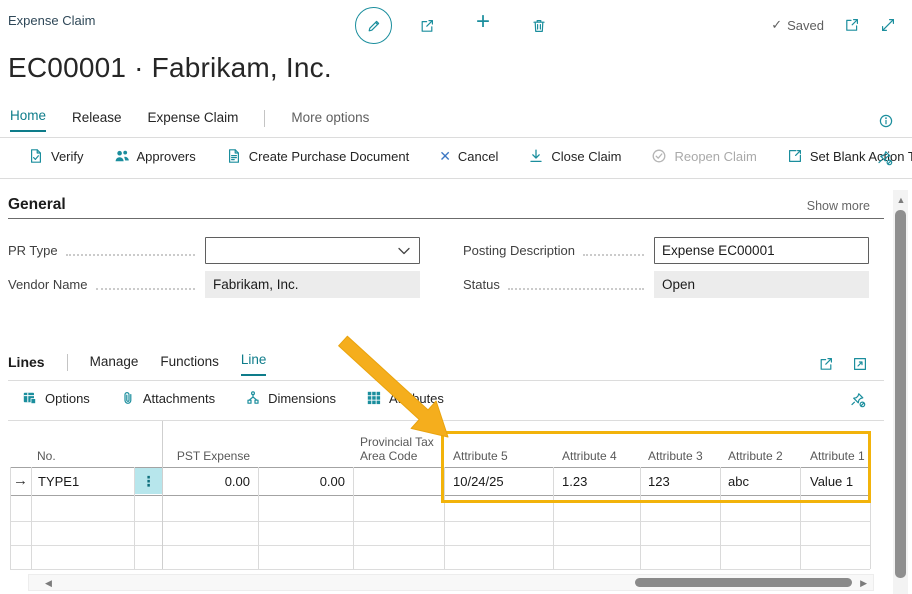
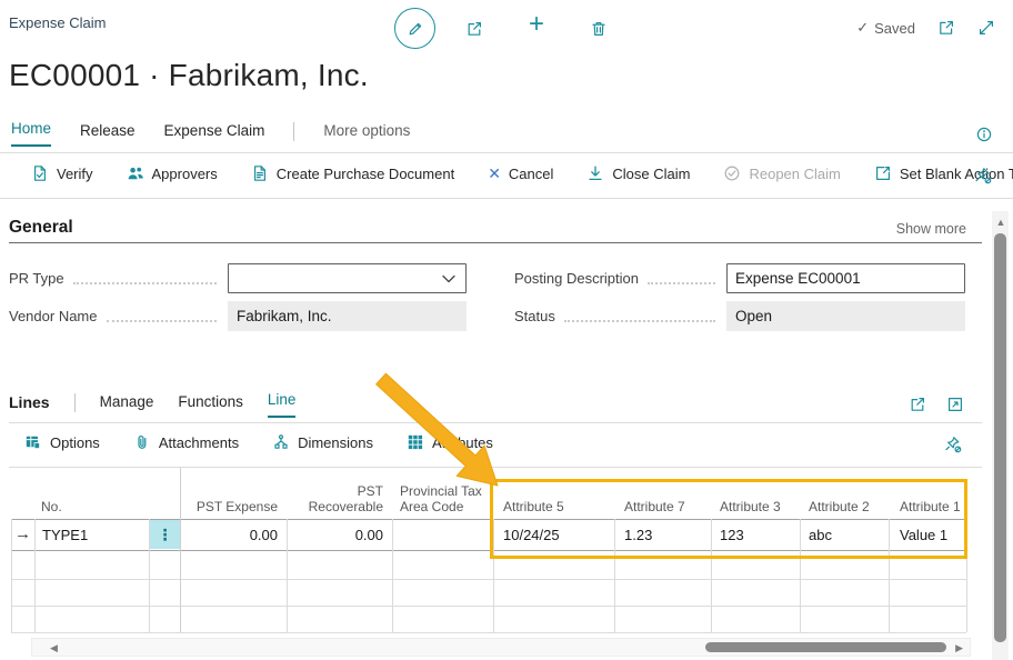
  Expense Claim
  +
  ✓
  Saved
  EC00001 · Fabrikam, Inc.
  Home
  Release
  Expense Claim
  More options
  Verify
  Approvers
  Create Purchase Document
  ✕
  Cancel
  Close Claim
  Reopen Claim
  Set Blank Aton T
  General
  Show more
  PR Type
  Posting Description
  Expense EC00001
  Vendor Name
  Fabrikam, Inc.
  Status
  Open
  Lines
  Manage
  Functions
  Line
  Options
  Attachments
  Dimensions
  No.
  PST Expense
+ PST Recoverable
  Provincial Tax Area Code
  Attribute 5
- Attribute 4
+ Attribute 7
  Attribute 3
  Attribute 2
  Attribute 1
  →
  TYPE1
  ⋮
  0.00
  0.00
  10/24/25
  1.23
  123
  abc
  Value 1
  ◀
  ▶
  ▲
